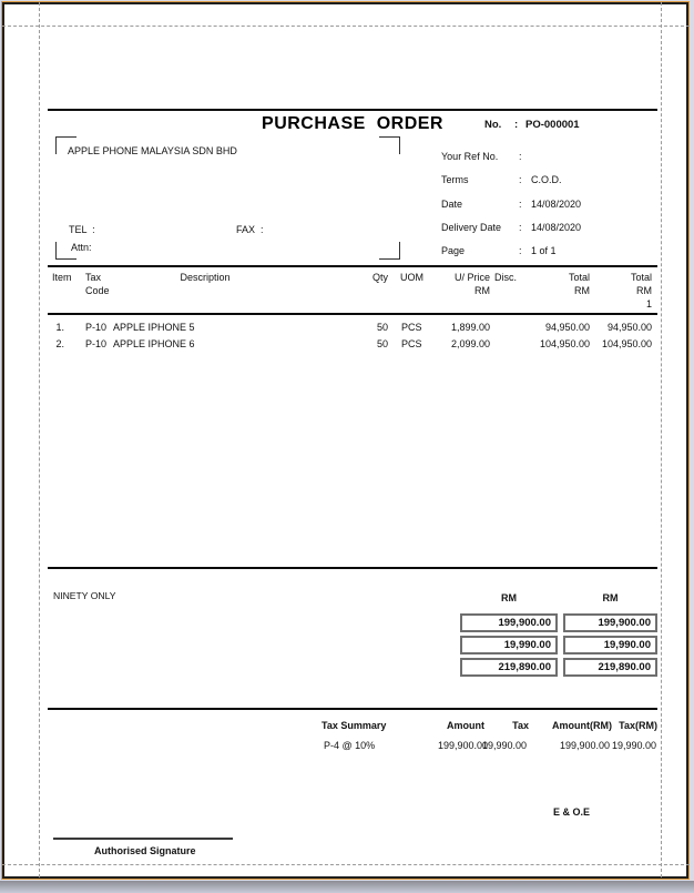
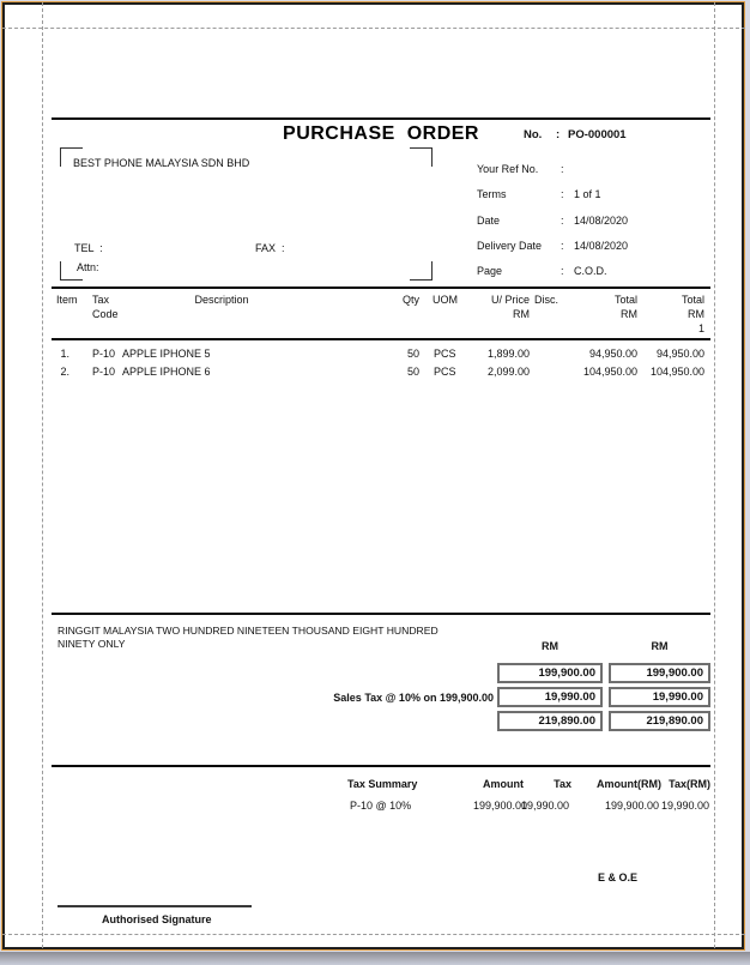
  PURCHASE ORDER
  No.
  :
  PO-000001
- APPLE PHONE MALAYSIA SDN BHD
+ BEST PHONE MALAYSIA SDN BHD
  TEL :
  FAX :
  Attn:
  Your Ref No.
  :
  Terms
  :
- C.O.D.
+ 1 of 1
  Date
  :
  14/08/2020
  Delivery Date
  :
  14/08/2020
  Page
  :
- 1 of 1
+ C.O.D.
  Item
  Tax
  Code
  Description
  Qty
  UOM
  U/ Price
  RM
  Disc.
  Total
  RM
  Total
  RM
  1
  1.
  P-10
  APPLE IPHONE 5
  50
  PCS
  1,899.00
  94,950.00
  94,950.00
  2.
  P-10
  APPLE IPHONE 6
  50
  PCS
  2,099.00
  104,950.00
  104,950.00
+ RINGGIT MALAYSIA TWO HUNDRED NINETEEN THOUSAND EIGHT HUNDRED
  NINETY ONLY
  RM
  RM
  199,900.00
  199,900.00
+ Sales Tax @ 10% on 199,900.00
  19,990.00
  19,990.00
  219,890.00
  219,890.00
  Tax Summary
  Amount
  Tax
  Amount(RM)
  Tax(RM)
- P-4 @ 10%
+ P-10 @ 10%
  199,900.00
  19,990.00
  199,900.00
  19,990.00
  E & O.E
  Authorised Signature
